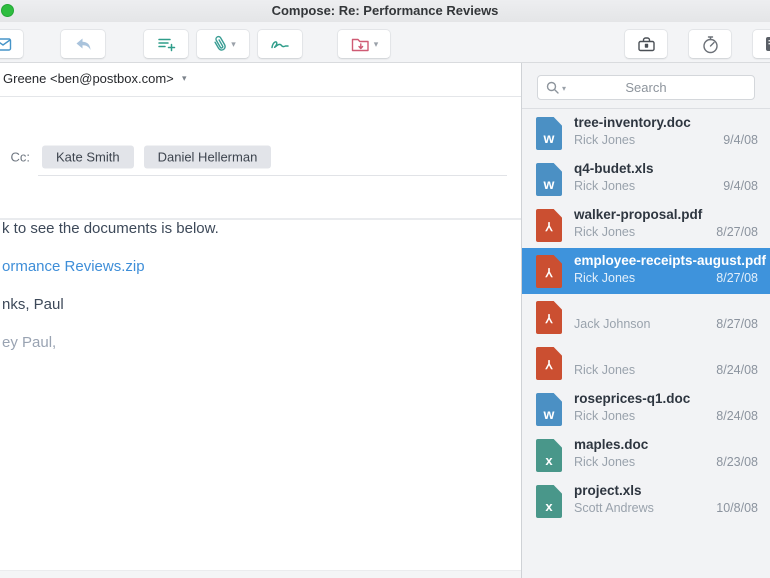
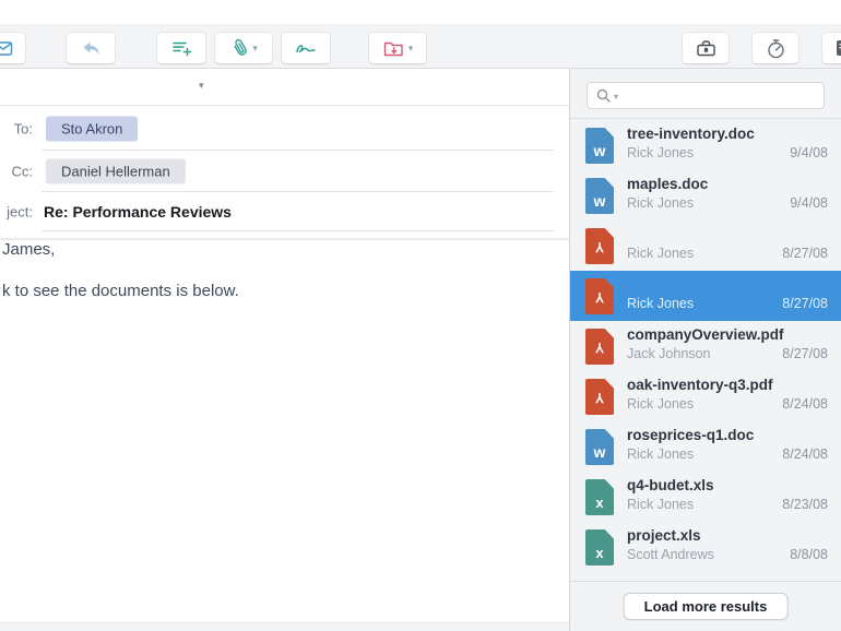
- Compose: Re: Performance Reviews
  ▾
  ▾
- Greene <ben@postbox.com>
  ▾
+ To:
+ Sto Akron
  Cc:
- Kate Smith
  Daniel Hellerman
+ ject:
+ Re: Performance Reviews
+ James,
  k to see the documents is below.
- ormance Reviews.zip
- nks, Paul
- ey Paul,
  ▾
- Search
  w
  tree-inventory.doc
  Rick Jones
  9/4/08
  w
- q4-budet.xls
+ maples.doc
  Rick Jones
  9/4/08
  ⅄
- walker-proposal.pdf
  Rick Jones
  8/27/08
  ⅄
- employee-receipts-august.pdf
  Rick Jones
  8/27/08
  ⅄
+ companyOverview.pdf
  Jack Johnson
  8/27/08
  ⅄
+ oak-inventory-q3.pdf
  Rick Jones
  8/24/08
  w
  roseprices-q1.doc
  Rick Jones
  8/24/08
  x
- maples.doc
+ q4-budet.xls
  Rick Jones
  8/23/08
  x
  project.xls
  Scott Andrews
- 10/8/08
+ 8/8/08
+ Load more results
